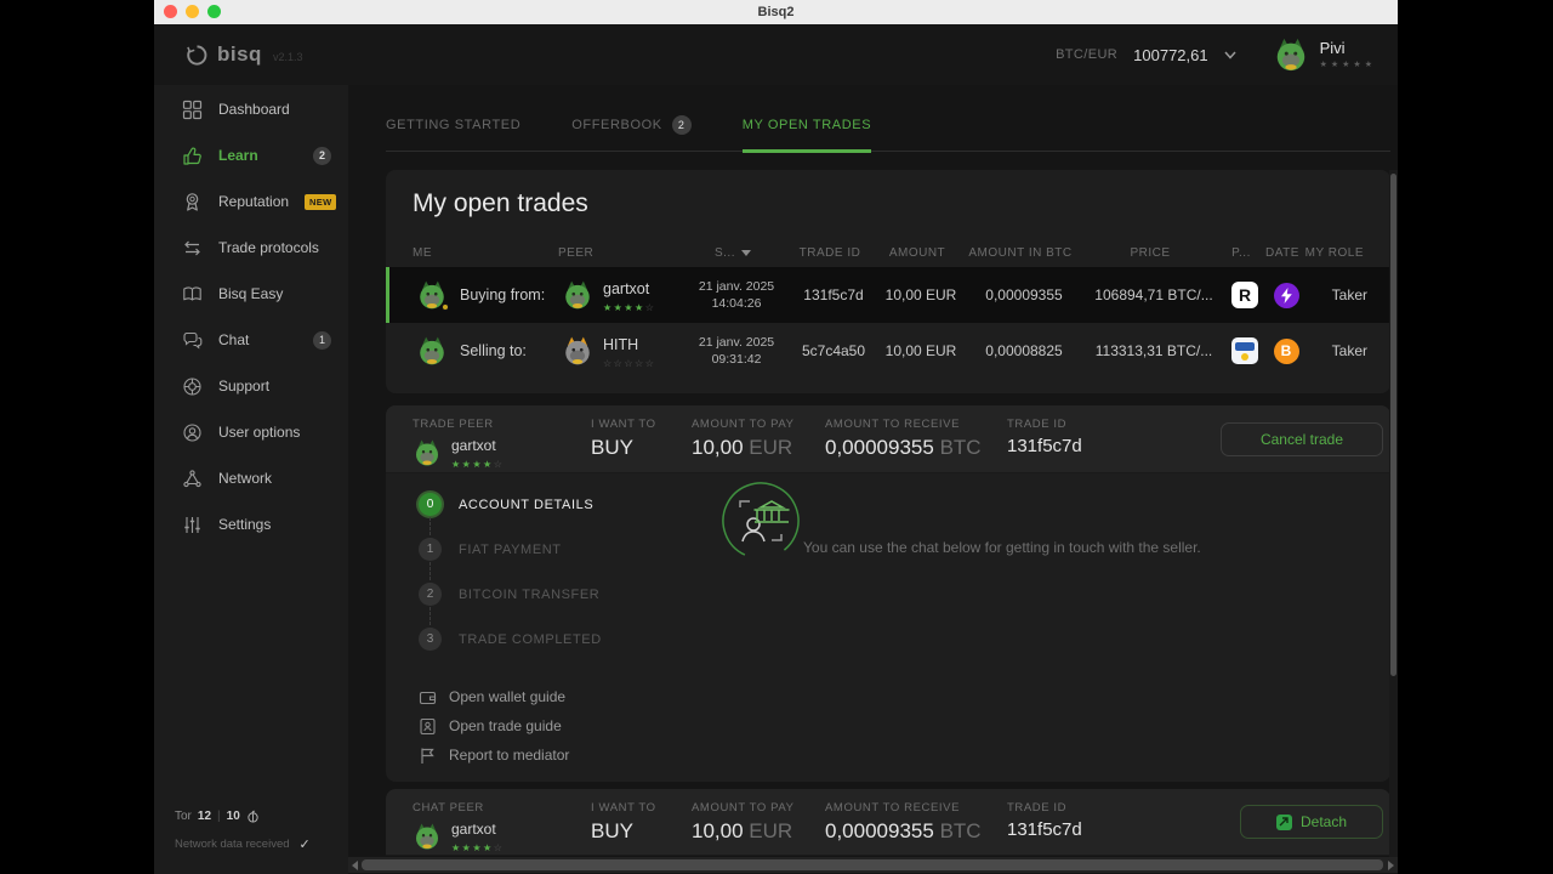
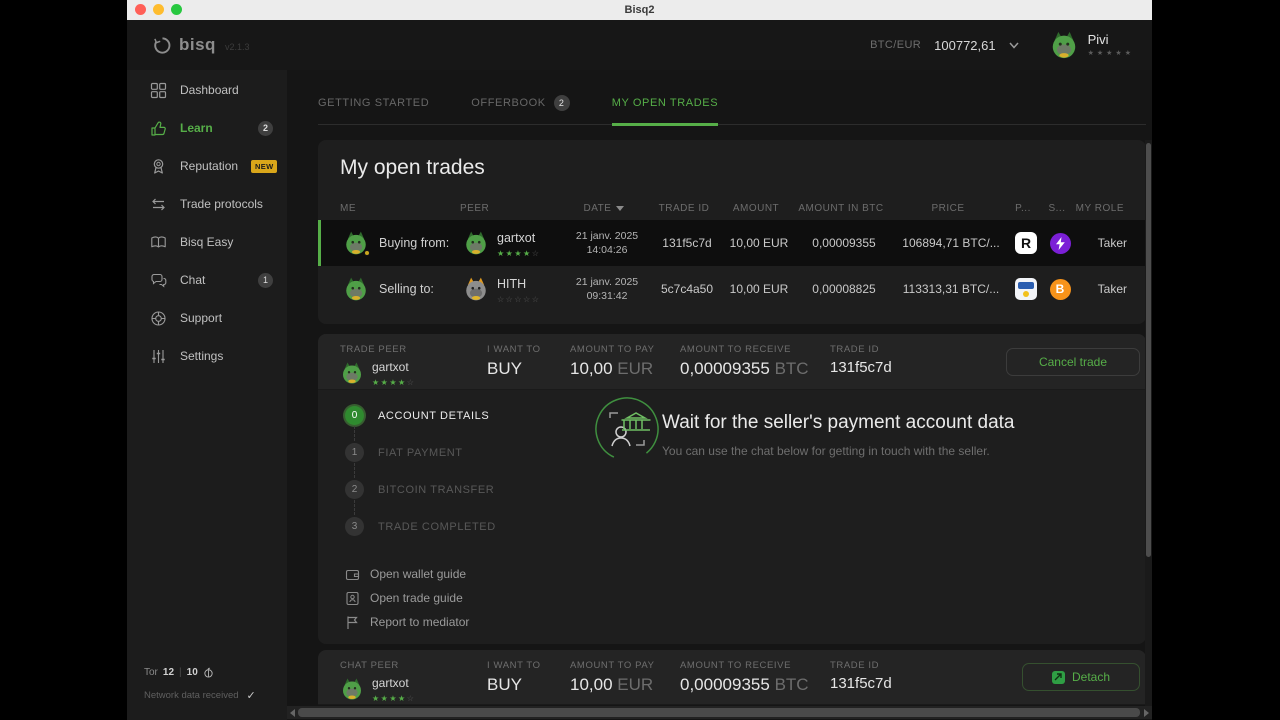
  Bisq2
  bisq
  v2.1.3
  BTC/EUR
  100772,61
  Pivi
  Dashboard
  Learn
  2
  Reputation
  NEW
  Trade protocols
  Bisq Easy
  Chat
  1
  Support
- User options
- Network
  Settings
  Tor
  12
  |
  10
  Network data received
  ✓
  GETTING STARTED
  OFFERBOOK
  2
  MY OPEN TRADES
  My open trades
  ME
  PEER
- S...
+ DATE
  TRADE ID
  AMOUNT
  AMOUNT IN BTC
  PRICE
  P...
- DATE
+ S...
  MY ROLE
  Buying from:
  gartxot
  ★★★★☆
  21 janv. 2025
  14:04:26
  131f5c7d
  10,00 EUR
  0,00009355
  106894,71 BTC/...
  R
  Taker
  Selling to:
  HITH
  21 janv. 2025
  09:31:42
  5c7c4a50
  10,00 EUR
  0,00008825
  113313,31 BTC/...
  B
  Taker
  TRADE PEER
  gartxot
  ★★★★
  I WANT TO
  BUY
  AMOUNT TO PAY
  10,00 EUR
  AMOUNT TO RECEIVE
  0,00009355 BTC
  TRADE ID
  131f5c7d
  Cancel trade
  0
  ACCOUNT DETAILS
  1
  FIAT PAYMENT
  2
  BITCOIN TRANSFER
  3
  TRADE COMPLETED
+ Wait for the seller's payment account data
  You can use the chat below for getting in touch with the seller.
  Open wallet guide
  Open trade guide
  Report to mediator
  CHAT PEER
  gartxot
  ★★★★
  I WANT TO
  BUY
  AMOUNT TO PAY
  10,00 EUR
  AMOUNT TO RECEIVE
  0,00009355 BTC
  TRADE ID
  131f5c7d
  Detach
